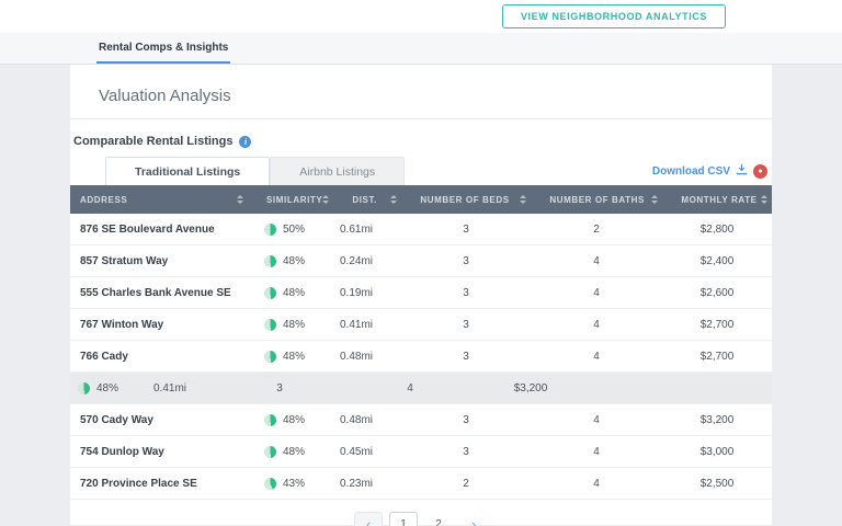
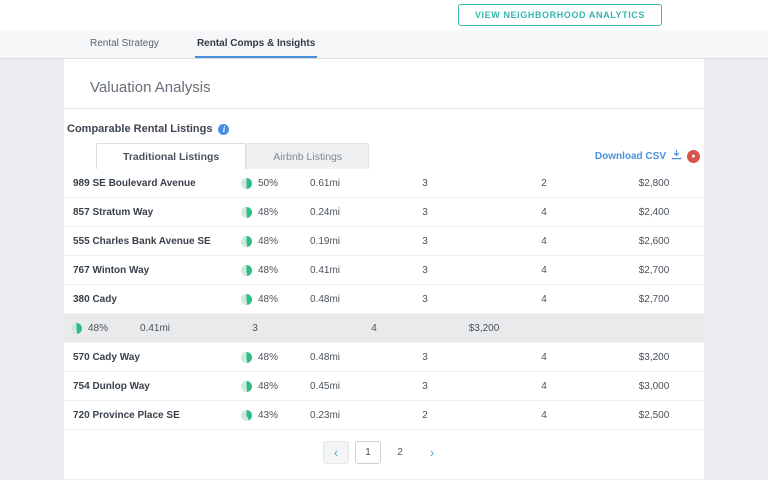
  VIEW NEIGHBORHOOD ANALYTICS
+ Rental Strategy
  Rental Comps & Insights
  Valuation Analysis
  Comparable Rental Listings
  i
  Traditional Listings
  Airbnb Listings
  Download CSV
- ADDRESS
- SIMILARITY
- DIST.
- NUMBER OF BEDS
- NUMBER OF BATHS
- MONTHLY RATE
- 876 SE Boulevard Avenue
+ 989 SE Boulevard Avenue
  50%
  0.61mi
  3
  2
  $2,800
  857 Stratum Way
  48%
  0.24mi
  3
  4
  $2,400
  555 Charles Bank Avenue SE
  48%
  0.19mi
  3
  4
  $2,600
  767 Winton Way
  48%
  0.41mi
  3
  4
  $2,700
- 766 Cady
+ 380 Cady
  48%
  0.48mi
  3
  4
  $2,700
  48%
  0.41mi
  3
  4
  $3,200
  570 Cady Way
  48%
  0.48mi
  3
  4
  $3,200
  754 Dunlop Way
  48%
  0.45mi
  3
  4
  $3,000
  720 Province Place SE
  43%
  0.23mi
  2
  4
  $2,500
  ‹
  1
  2
  ›
